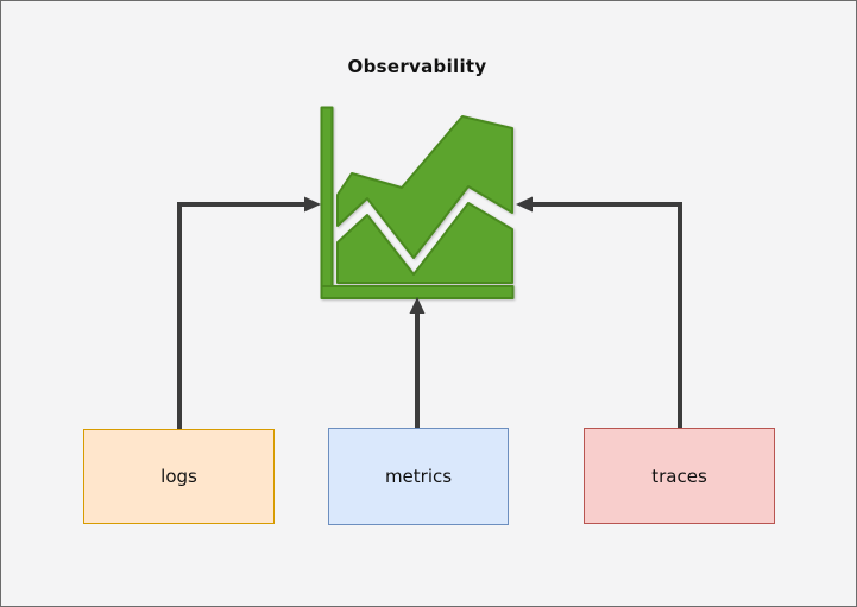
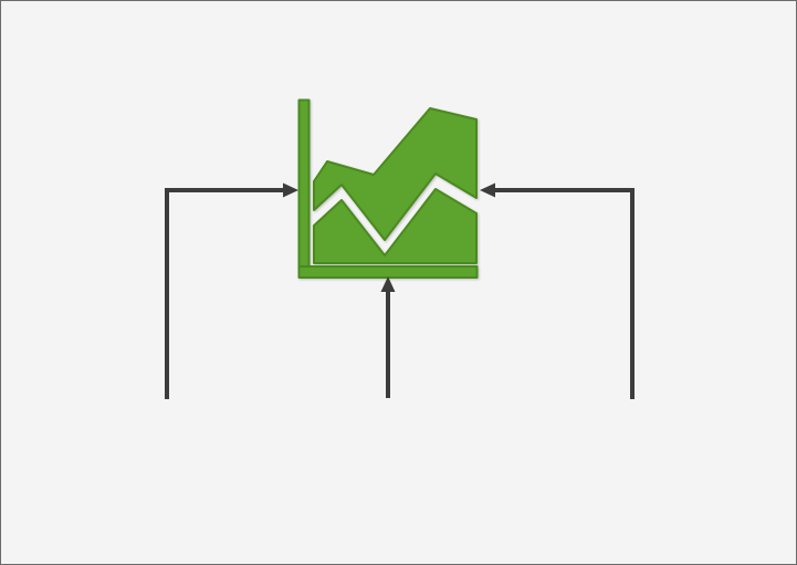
- Observability
- logs
- metrics
- traces
